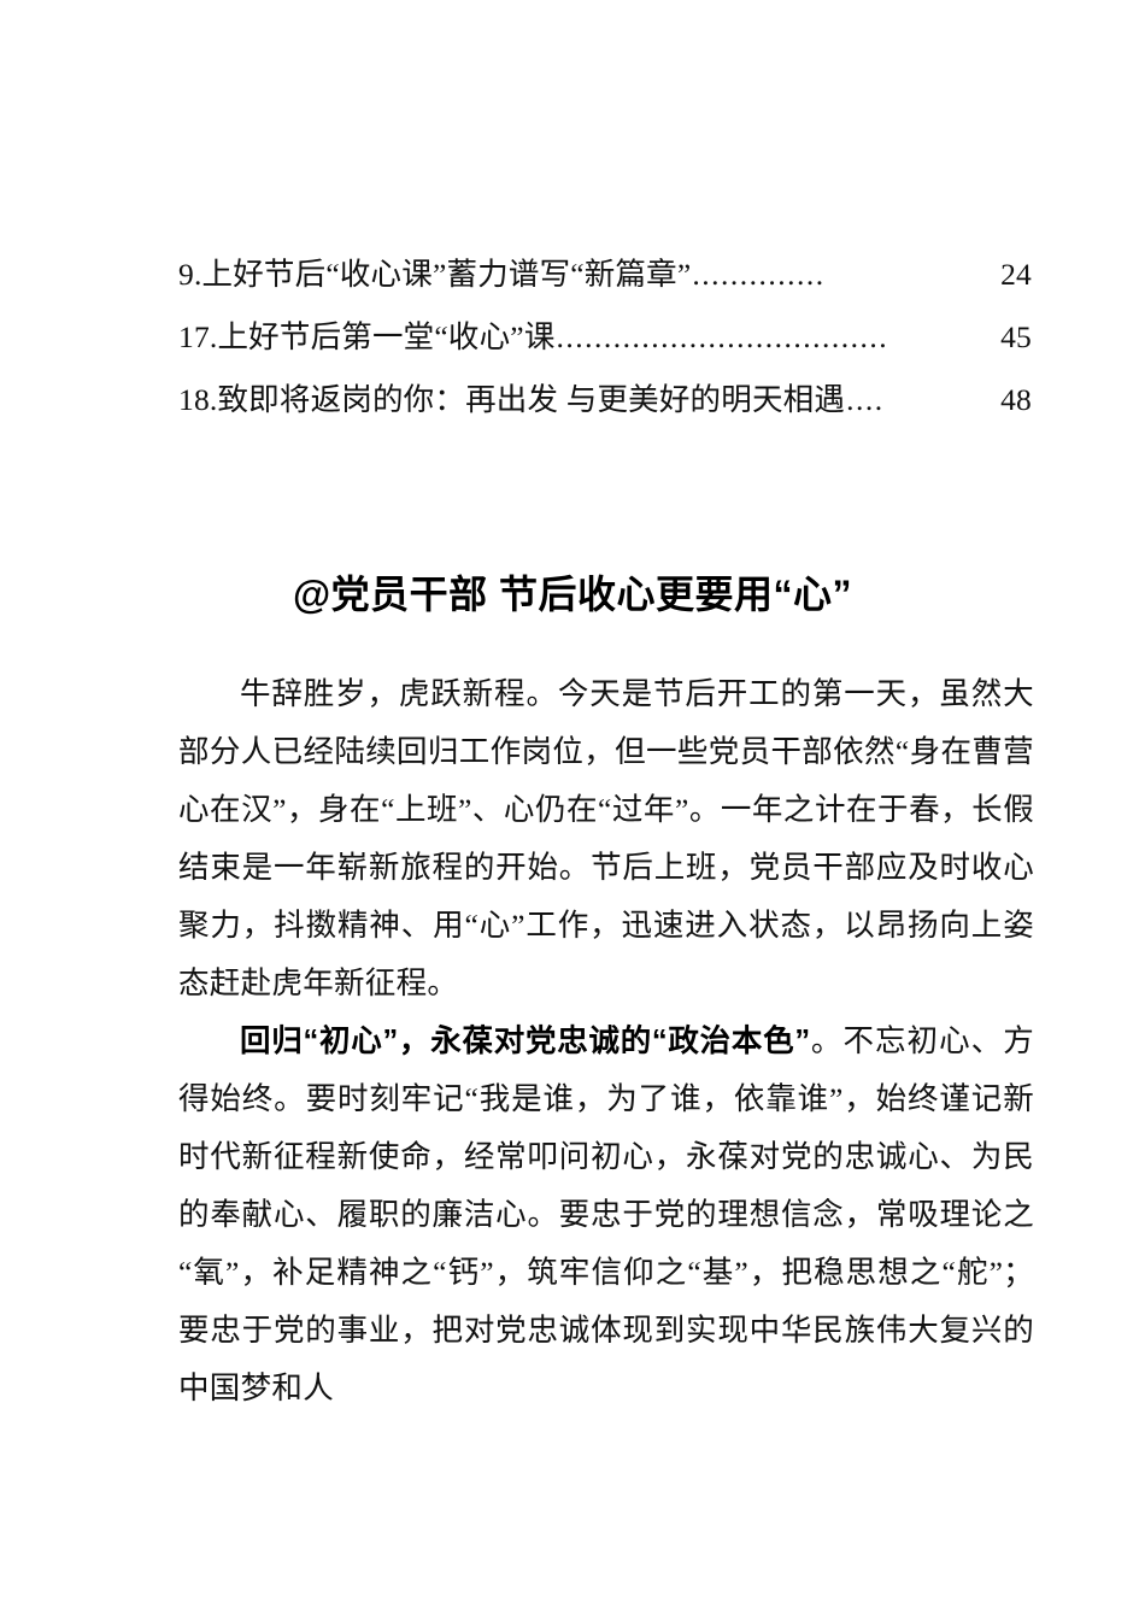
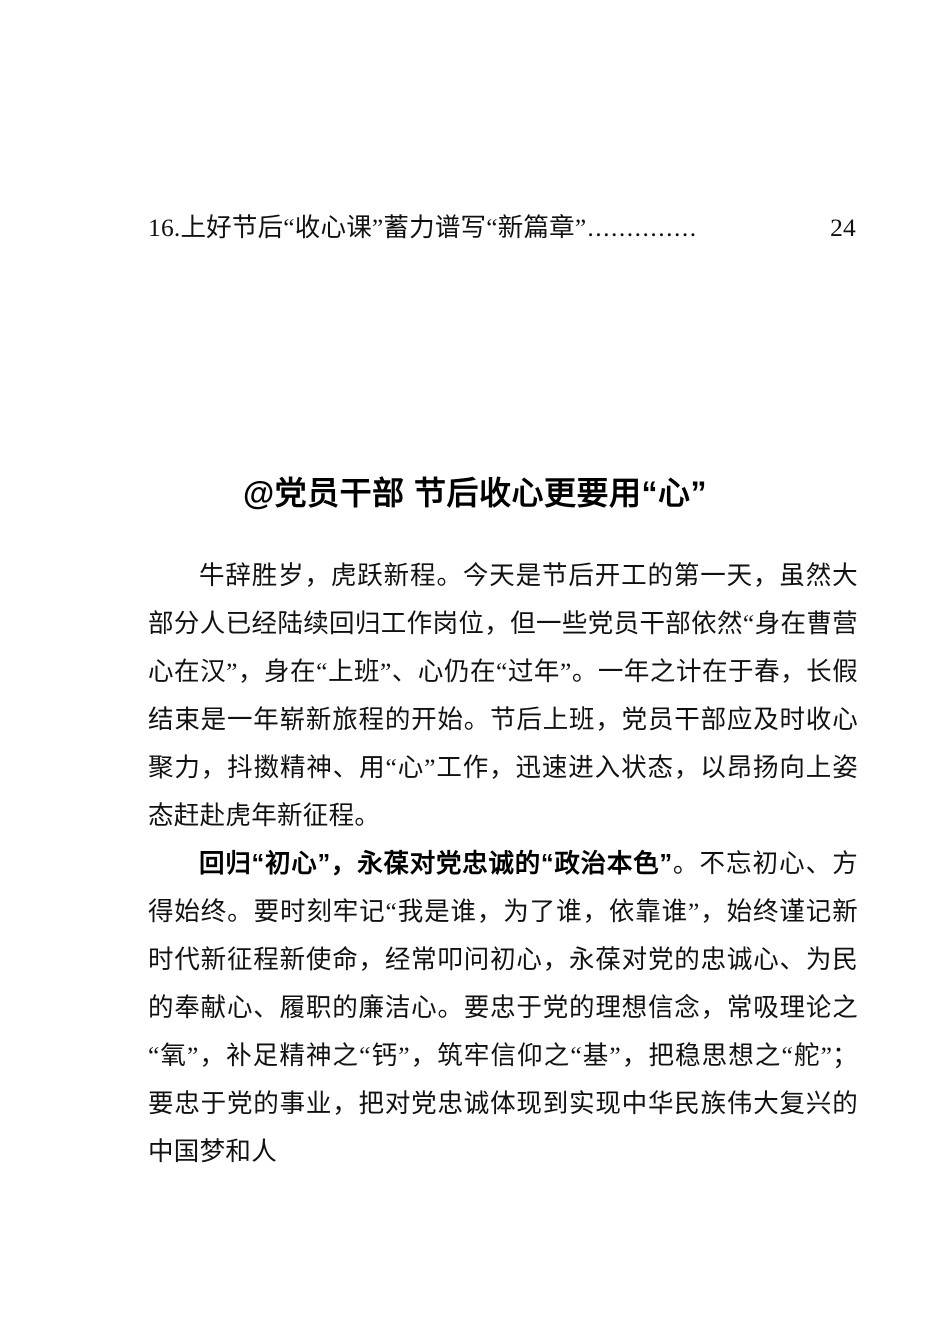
- 9.
+ 16.
  上好节后“收心课”蓄力谱写“新篇章”
  ..............
  24
- 17.
- 上好节后第一堂“收心”课
- ...................................
- 45
- 18.
- 致即将返岗的你：再出发 与更美好的明天相遇
- ....
- 48
  @党员干部 节后收心更要用“心”
  牛辞胜岁，虎跃新程。今天是节后开工的第一天，虽然大部分人已经陆续回归工作岗位，但一些党员干部依然“身在曹营心在汉”，身在“上班”、心仍在“过年”。一年之计在于春，长假结束是一年崭新旅程的开始。节后上班，党员干部应及时收心聚力，抖擞精神、用“心”工作，迅速进入状态，以昂扬向上姿态赶赴虎年新征程。
  回归“初心”，永葆对党忠诚的“政治本色”。不忘初心、方得始终。要时刻牢记“我是谁，为了谁，依靠谁”，始终谨记新时代新征程新使命，经常叩问初心，永葆对党的忠诚心、为民的奉献心、履职的廉洁心。要忠于党的理想信念，常吸理论之“氧”，补足精神之“钙”，筑牢信仰之“基”，把稳思想之“舵”；要忠于党的事业，把对党忠诚体现到实现中华民族伟大复兴的中国梦和人
